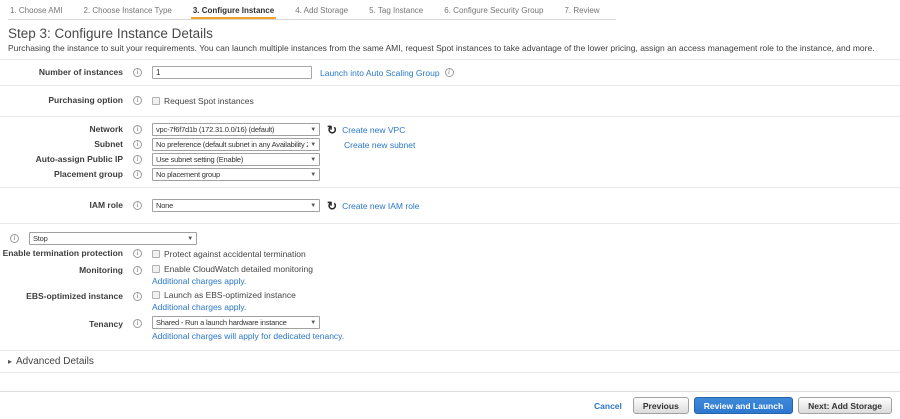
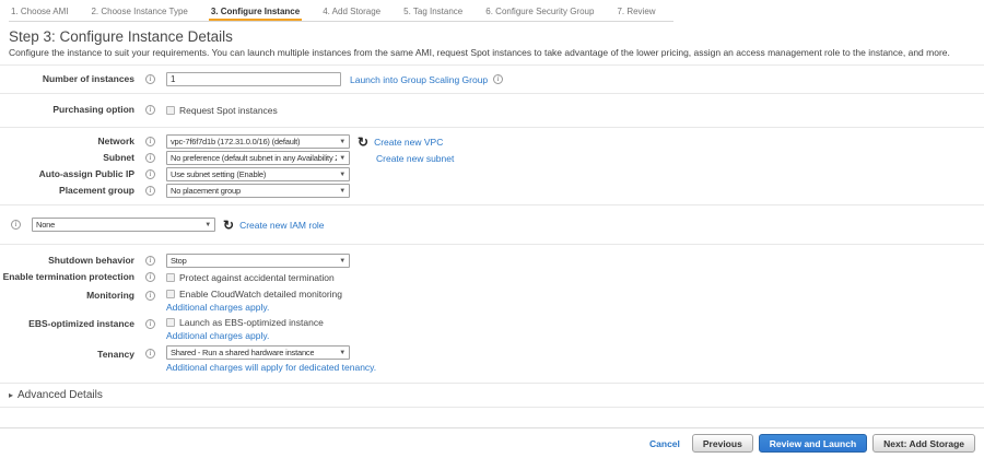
  1. Choose AMI
  2. Choose Instance Type
  3. Configure Instance
  4. Add Storage
  5. Tag Instance
  6. Configure Security Group
  7. Review
  Step 3: Configure Instance Details
- Purchasing the instance to suit your requirements. You can launch multiple instances from the same AMI, request Spot instances to take advantage of the lower pricing, assign an access management role to the instance, and more.
+ Configure the instance to suit your requirements. You can launch multiple instances from the same AMI, request Spot instances to take advantage of the lower pricing, assign an access management role to the instance, and more.
  Number of instances
  i
  1
- Launch into Auto Scaling Group
+ Launch into Group Scaling Group
  i
  Purchasing option
  i
  Request Spot instances
  Network
  i
  vpc-7f6f7d1b (172.31.0.0/16) (default)
  ↻
  Create new VPC
  Subnet
  i
  No preference (default subnet in any Availability
  Create new subnet
  Auto-assign Public IP
  i
  Use subnet setting (Enable)
  Placement group
  i
  No placement group
- IAM role
  i
  None
  ↻
  Create new IAM role
+ Shutdown behavior
  i
  Stop
  Enable termination protection
  i
  Protect against accidental termination
  Monitoring
  i
  Enable CloudWatch detailed monitoring
  Additional charges apply.
  EBS-optimized instance
  i
  Launch as EBS-optimized instance
  Additional charges apply.
  Tenancy
  i
- Shared - Run a launch hardware instance
+ Shared - Run a shared hardware instance
  Additional charges will apply for dedicated tenancy.
  ▸
  Advanced Details
  Cancel
  Previous
  Review and Launch
  Next: Add Storage
